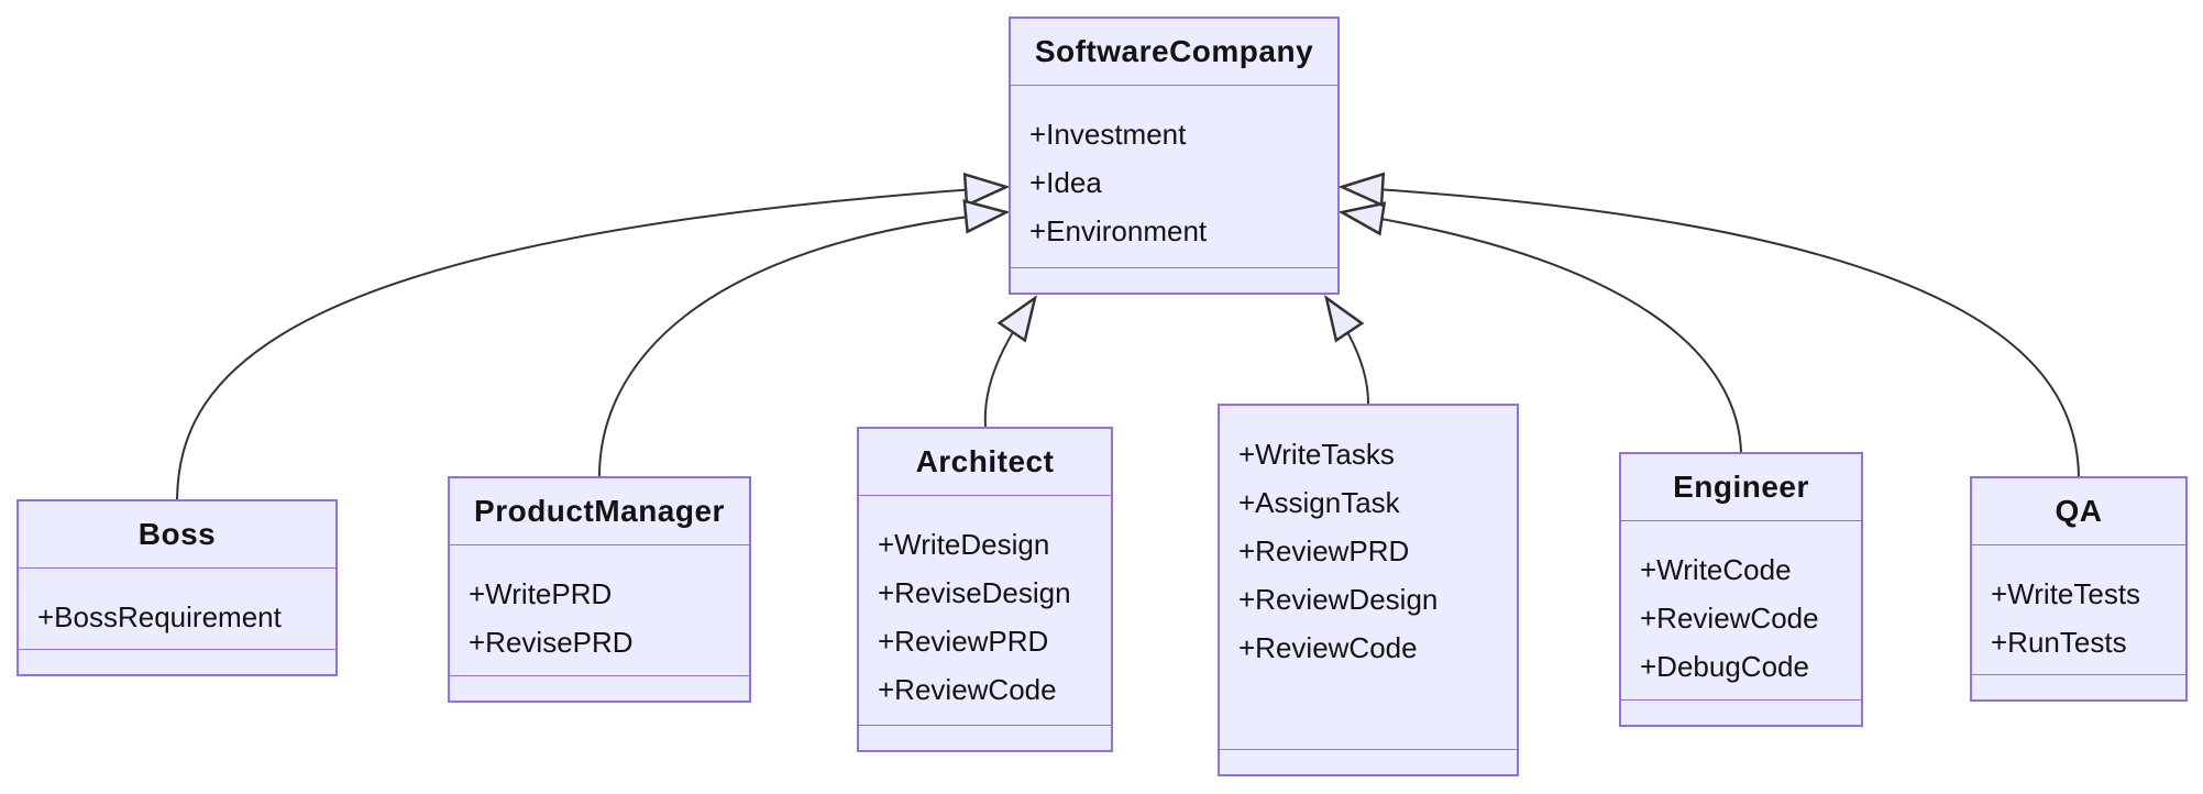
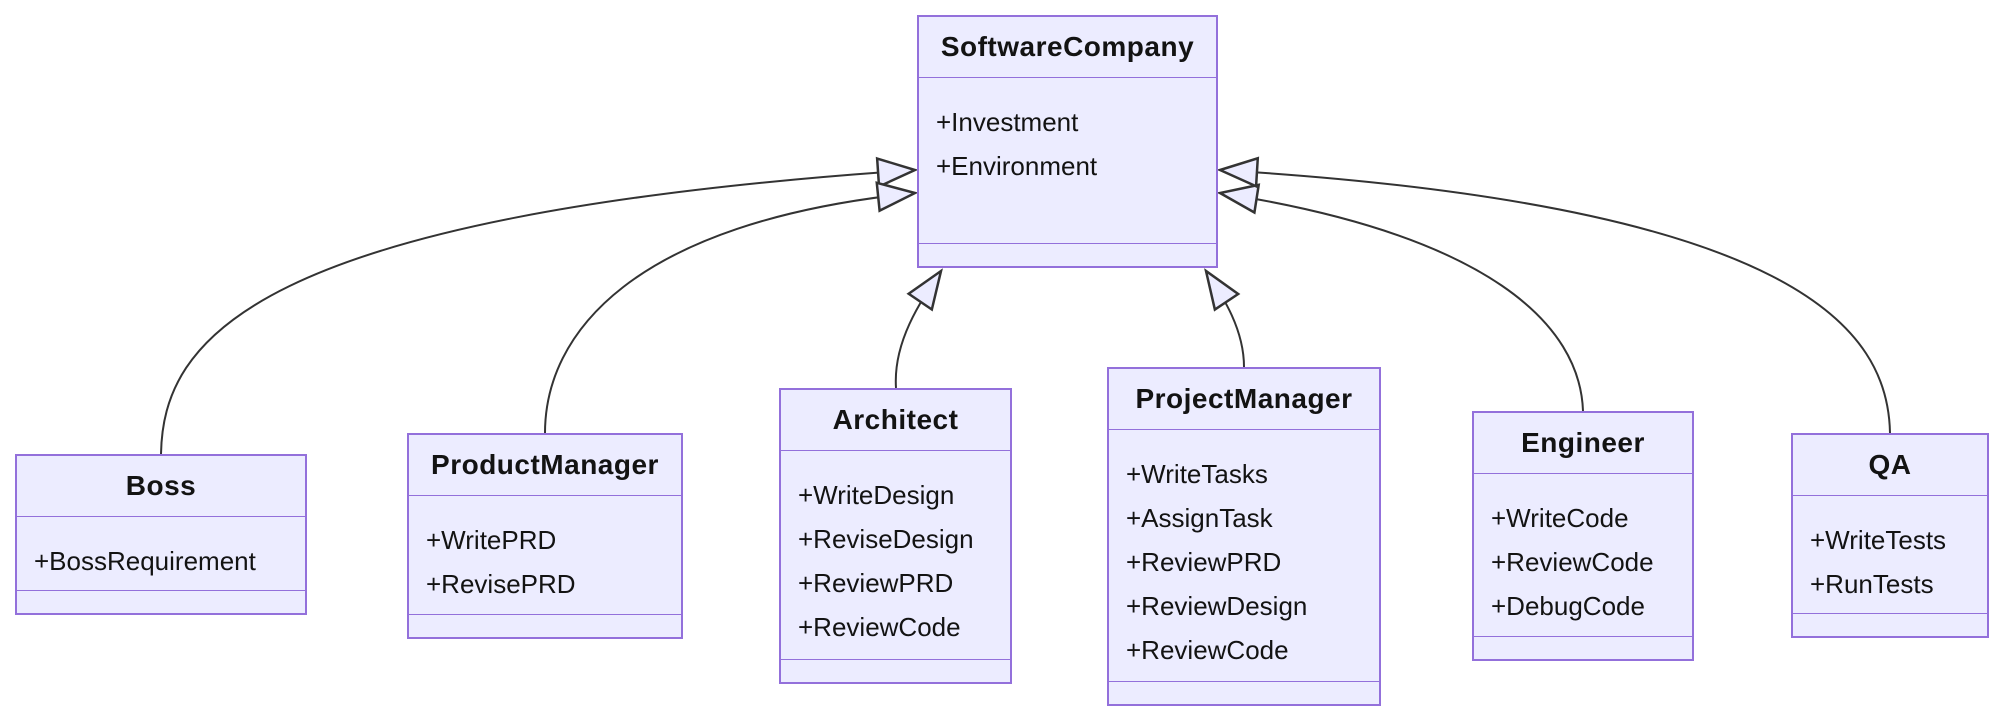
  SoftwareCompany
  +Investment
- +Idea
  +Environment
  Boss
  +BossRequirement
  ProductManager
  +WritePRD
  +RevisePRD
  Architect
  +WriteDesign
  +ReviseDesign
  +ReviewPRD
  +ReviewCode
+ ProjectManager
  +WriteTasks
  +AssignTask
  +ReviewPRD
  +ReviewDesign
  +ReviewCode
  Engineer
  +WriteCode
  +ReviewCode
  +DebugCode
  QA
  +WriteTests
  +RunTests
